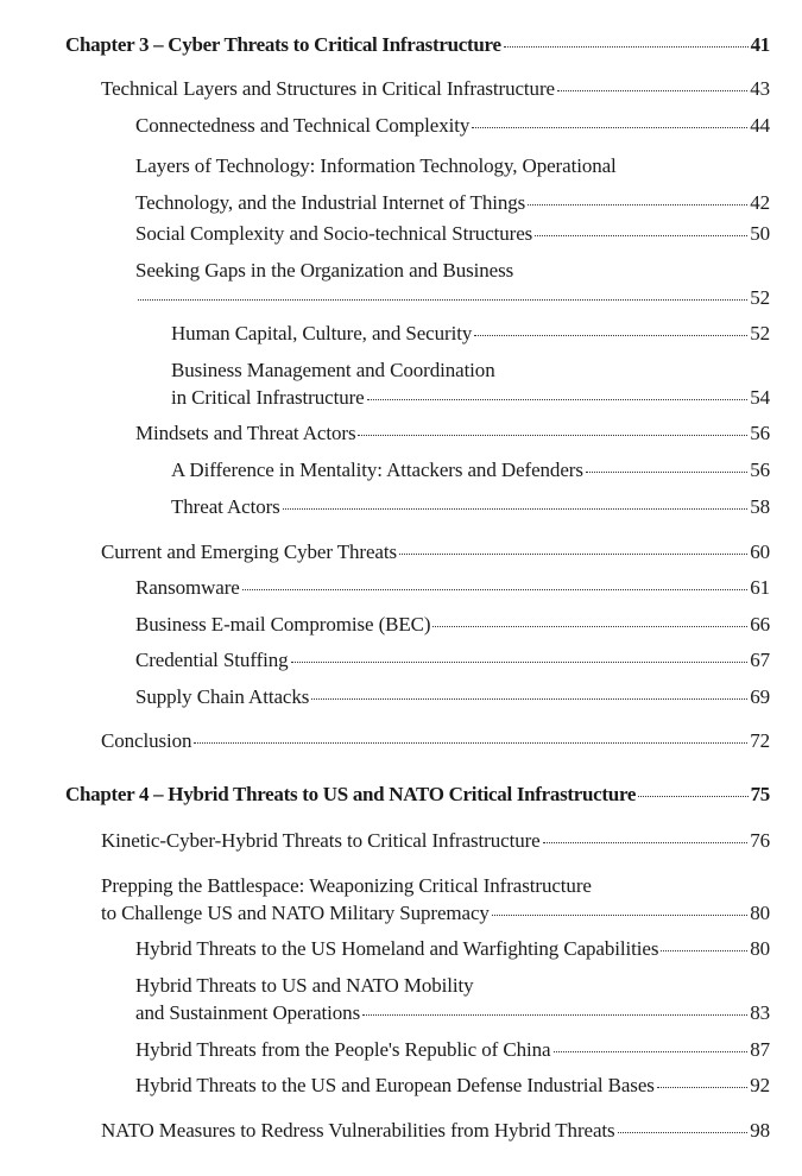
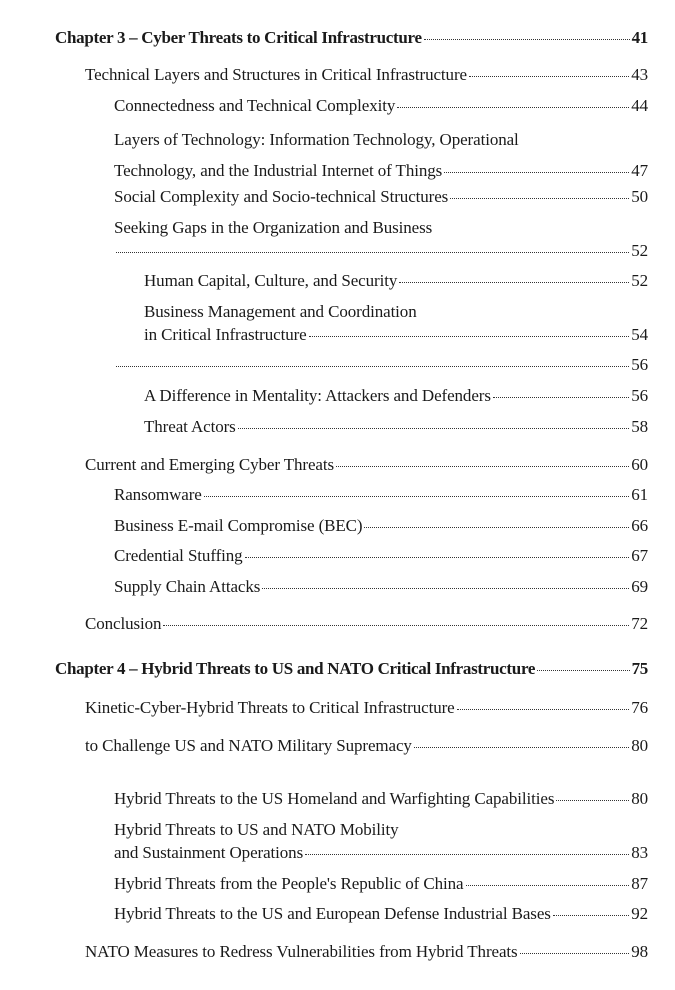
  Chapter 3 – Cyber Threats to Critical Infrastructure
  41
  Technical Layers and Structures in Critical Infrastructure
  43
  Connectedness and Technical Complexity
  44
  Layers of Technology: Information Technology, Operational
  Technology, and the Industrial Internet of Things
- 42
+ 47
  Social Complexity and Socio-technical Structures
  50
  Seeking Gaps in the Organization and Business
  52
  Human Capital, Culture, and Security
  52
  Business Management and Coordination
  in Critical Infrastructure
  54
- Mindsets and Threat Actors
  56
  A Difference in Mentality: Attackers and Defenders
  56
  Threat Actors
  58
  Current and Emerging Cyber Threats
  60
  Ransomware
  61
  Business E-mail Compromise (BEC)
  66
  Credential Stuffing
  67
  Supply Chain Attacks
  69
  Conclusion
  72
  Chapter 4 – Hybrid Threats to US and NATO Critical Infrastructure
  75
  Kinetic-Cyber-Hybrid Threats to Critical Infrastructure
  76
- Prepping the Battlespace: Weaponizing Critical Infrastructure
  to Challenge US and NATO Military Supremacy
  80
  Hybrid Threats to the US Homeland and Warfighting Capabilities
  80
  Hybrid Threats to US and NATO Mobility
  and Sustainment Operations
  83
  Hybrid Threats from the People's Republic of China
  87
  Hybrid Threats to the US and European Defense Industrial Bases
  92
  NATO Measures to Redress Vulnerabilities from Hybrid Threats
  98
